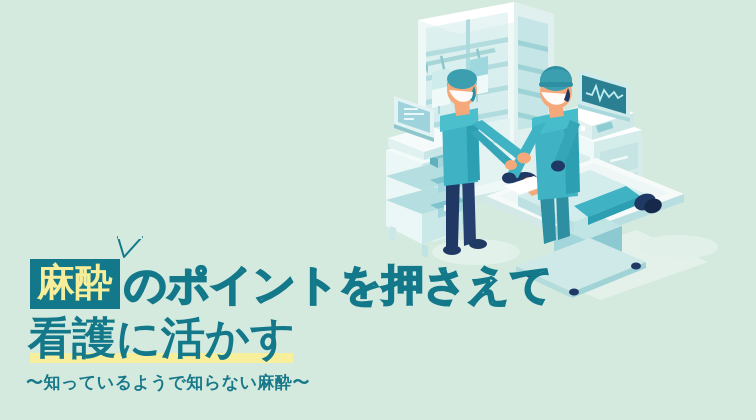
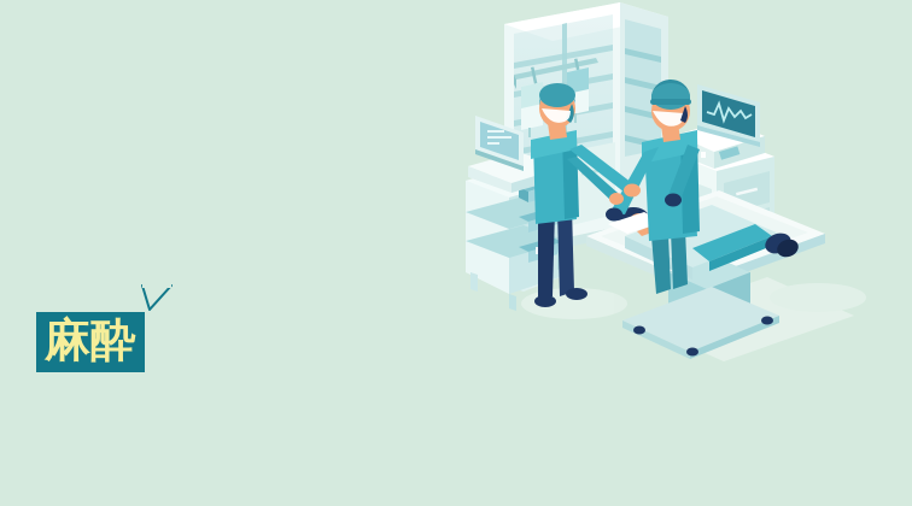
  麻酔
- のポイントを押さえて
- 看護に活かす
- 〜知っているようで知らない麻酔〜
